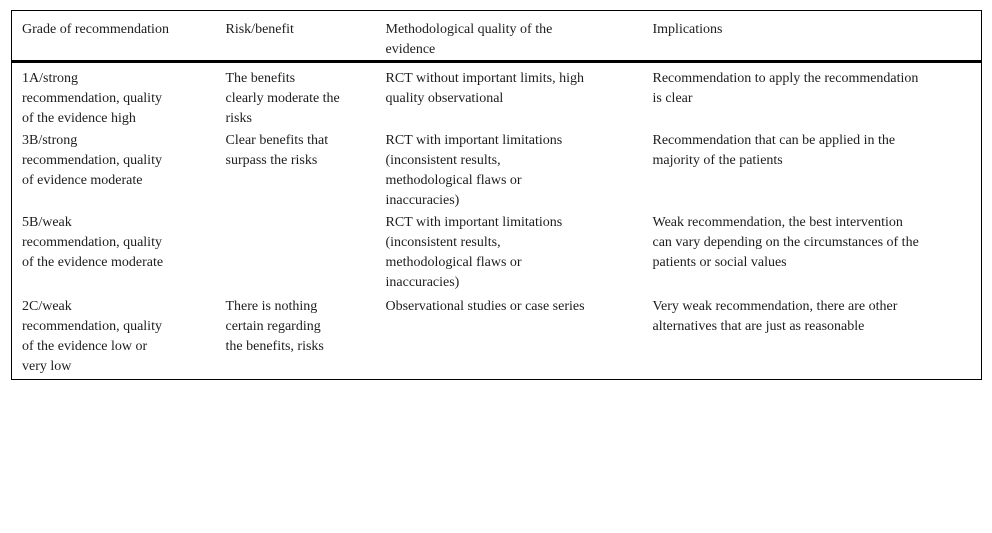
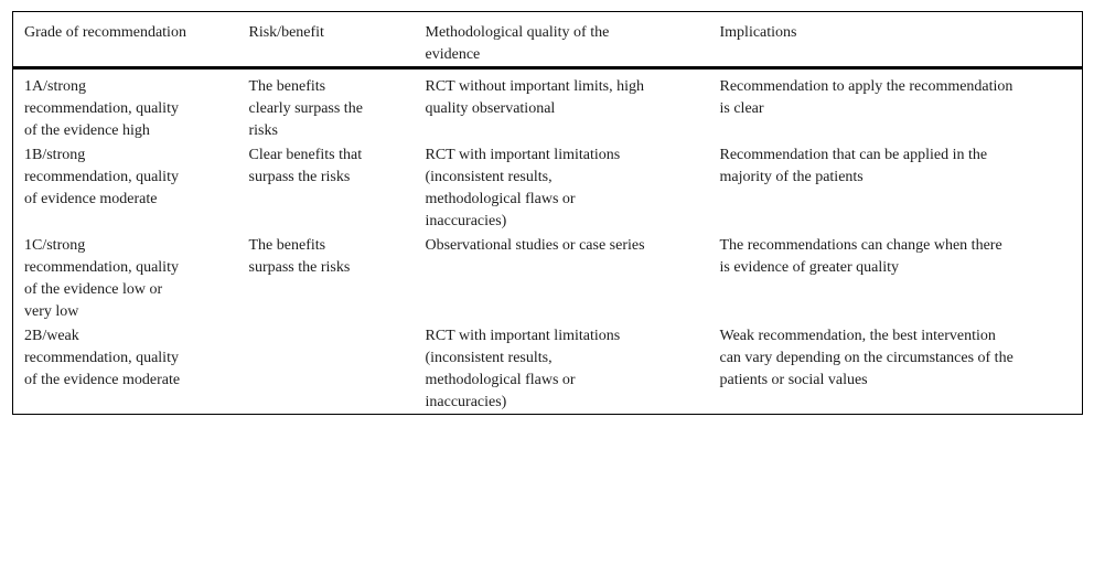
  Grade of recommendation	Risk/benefit	Methodological quality of the evidence	Implications
- 1A/strong recommendation, quality of the evidence high	The benefits clearly moderate the risks	RCT without important limits, high quality observational	Recommendation to apply the recommendation is clear
+ 1A/strong recommendation, quality of the evidence high	The benefits clearly surpass the risks	RCT without important limits, high quality observational	Recommendation to apply the recommendation is clear
- 3B/strong recommendation, quality of evidence moderate	Clear benefits that surpass the risks	RCT with important limitations (inconsistent results, methodological flaws or inaccuracies)	Recommendation that can be applied in the majority of the patients
+ 1B/strong recommendation, quality of evidence moderate	Clear benefits that surpass the risks	RCT with important limitations (inconsistent results, methodological flaws or inaccuracies)	Recommendation that can be applied in the majority of the patients
+ 1C/strong recommendation, quality of the evidence low or very low	The benefits surpass the risks	Observational studies or case series	The recommendations can change when there is evidence of greater quality
- 5B/weak recommendation, quality of the evidence moderate		RCT with important limitations (inconsistent results, methodological flaws or inaccuracies)	Weak recommendation, the best intervention can vary depending on the circumstances of the patients or social values
+ 2B/weak recommendation, quality of the evidence moderate		RCT with important limitations (inconsistent results, methodological flaws or inaccuracies)	Weak recommendation, the best intervention can vary depending on the circumstances of the patients or social values
- 2C/weak recommendation, quality of the evidence low or very low	There is nothing certain regarding the benefits, risks	Observational studies or case series	Very weak recommendation, there are other alternatives that are just as reasonable
